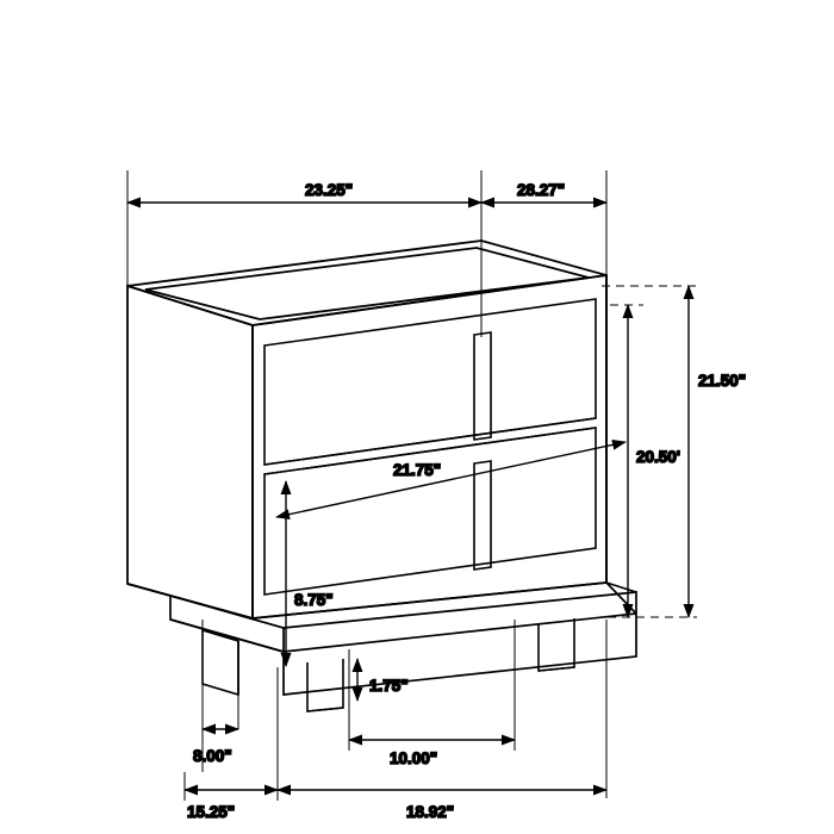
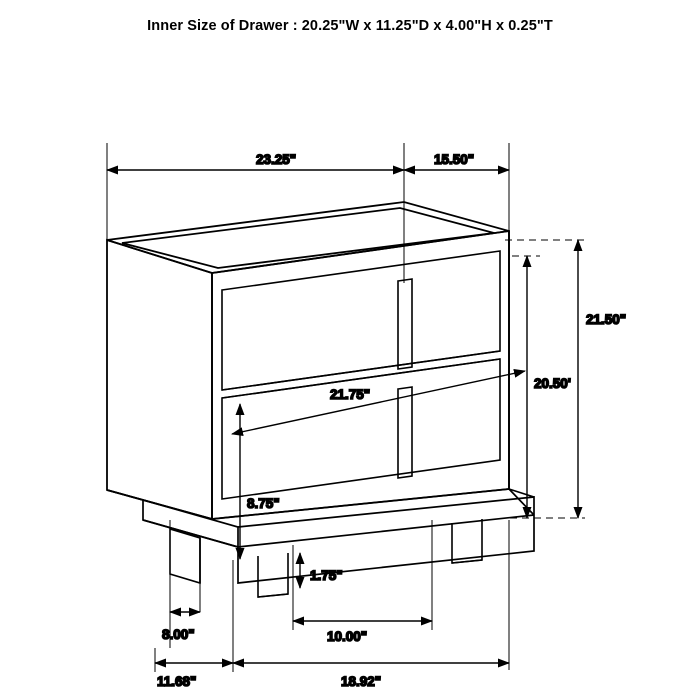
+ Inner Size of Drawer : 20.25"W x 11.25"D x 4.00"H x 0.25"T
  23.25"
- 28.27"
+ 15.50"
  21.50"
  20.50'
  21.75"
  8.75"
  1.75"
  8.00"
  10.00"
- 15.25"
+ 11.68"
  18.92"
